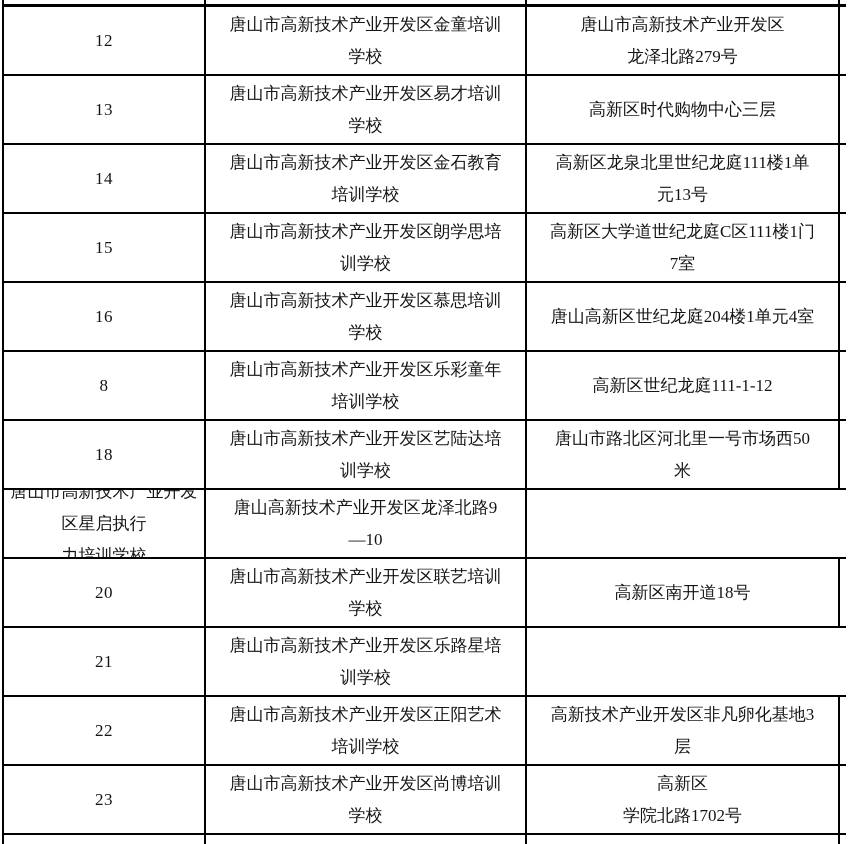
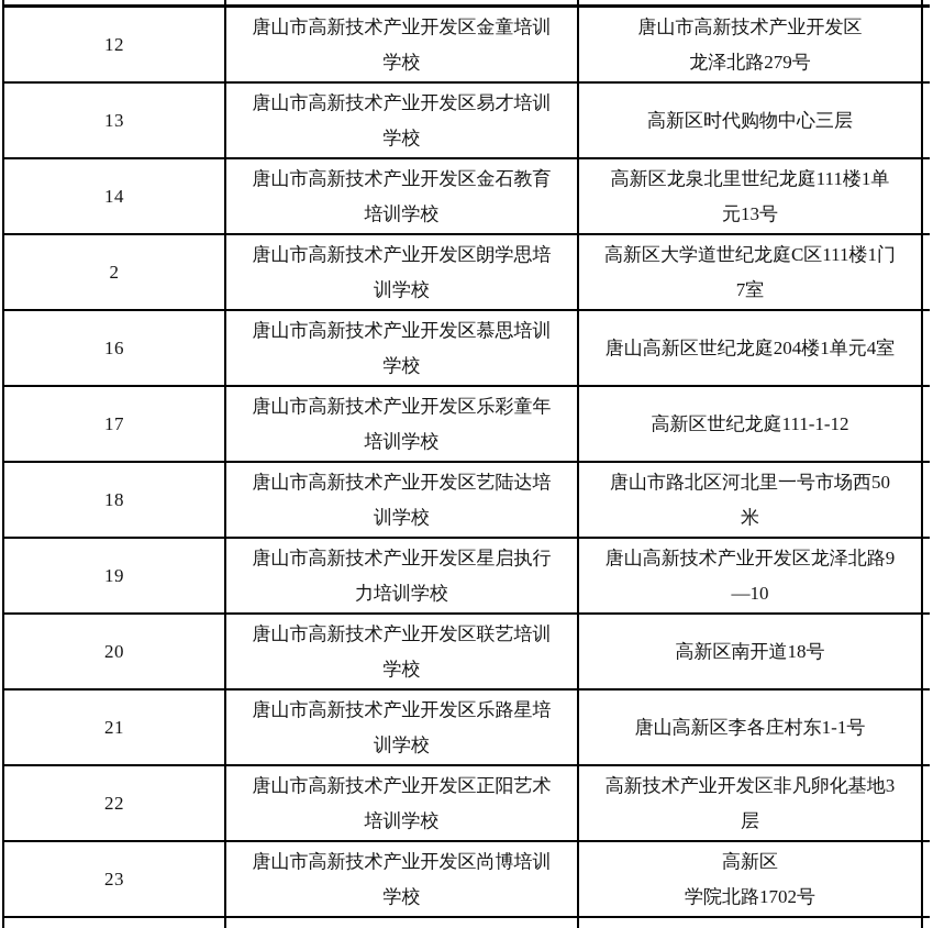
  12
  唐山市高新技术产业开发区金童培训
  学校
  唐山市高新技术产业开发区
  龙泽北路279号
  13
  唐山市高新技术产业开发区易才培训
  学校
  高新区时代购物中心三层
  14
  唐山市高新技术产业开发区金石教育
  培训学校
  高新区龙泉北里世纪龙庭111楼1单
  元13号
- 15
+ 2
  唐山市高新技术产业开发区朗学思培
  训学校
  高新区大学道世纪龙庭C区111楼1门
  7室
  16
  唐山市高新技术产业开发区慕思培训
  学校
  唐山高新区世纪龙庭204楼1单元4室
- 8
+ 17
  唐山市高新技术产业开发区乐彩童年
  培训学校
  高新区世纪龙庭111-1-12
  18
  唐山市高新技术产业开发区艺陆达培
  训学校
  唐山市路北区河北里一号市场西50
  米
+ 19
  唐山市高新技术产业开发区星启执行
  力培训学校
  唐山高新技术产业开发区龙泽北路9
  —10
  20
  唐山市高新技术产业开发区联艺培训
  学校
  高新区南开道18号
  21
  唐山市高新技术产业开发区乐路星培
  训学校
+ 唐山高新区李各庄村东1-1号
  22
  唐山市高新技术产业开发区正阳艺术
  培训学校
  高新技术产业开发区非凡卵化基地3
  层
  23
  唐山市高新技术产业开发区尚博培训
  学校
  高新区
  学院北路1702号
